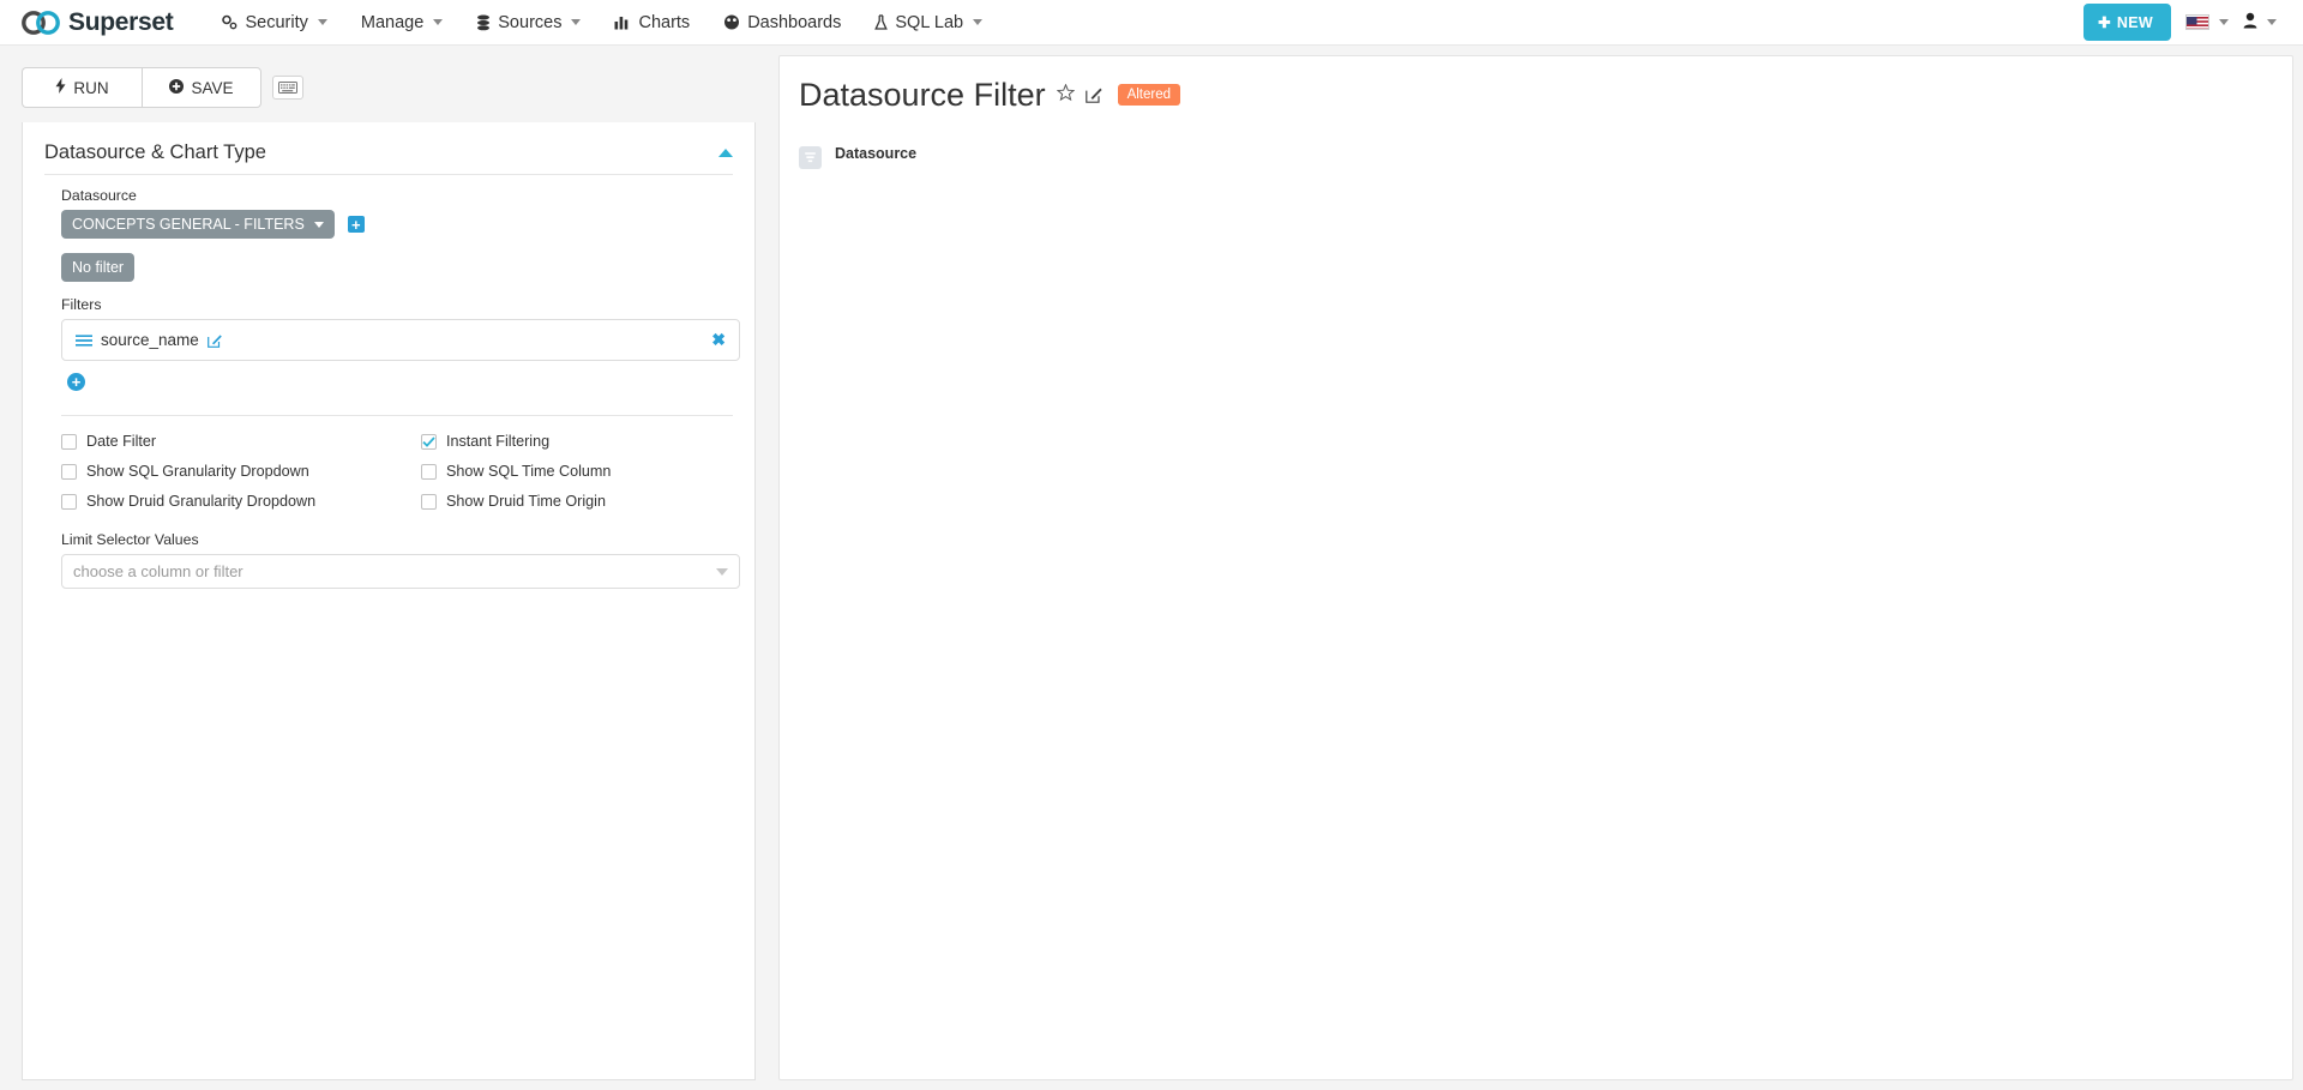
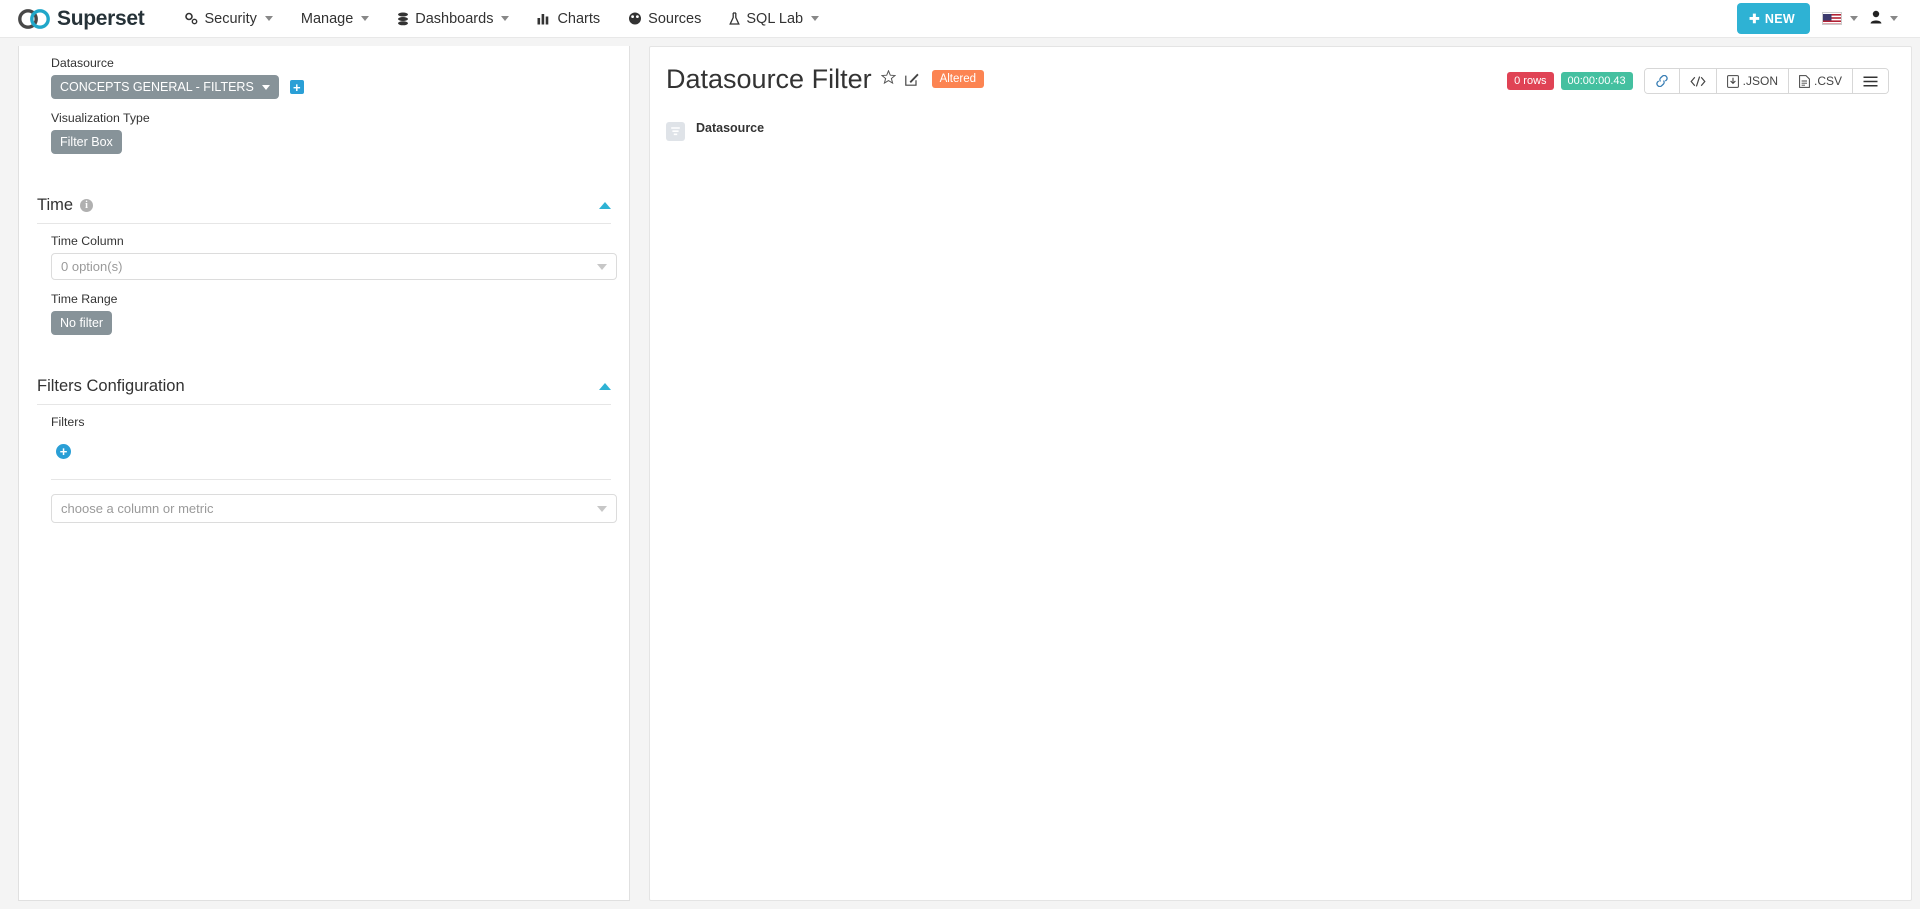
  Superset
  Security
  Manage
- Sources
+ Dashboards
  Charts
- Dashboards
+ Sources
  SQL Lab
  ✚
  NEW
- RUN
- SAVE
- Datasource & Chart Type
  Datasource
  CONCEPTS GENERAL - FILTERS
  +
+ Visualization Type
+ Filter Box
+ Time
+ i
+ Time Column
+ 0 option(s)
+ Time Range
  No filter
+ Filters Configuration
  Filters
- source_name
- ✖
  +
- Date Filter
- Instant Filtering
- Show SQL Granularity Dropdown
- Show SQL Time Column
- Show Druid Granularity Dropdown
- Show Druid Time Origin
- Limit Selector Values
- choose a column or filter
+ choose a column or metric
  Datasource Filter
  Altered
+ 0 rows
+ 00:00:00.43
+ .JSON
+ .CSV
  Datasource
